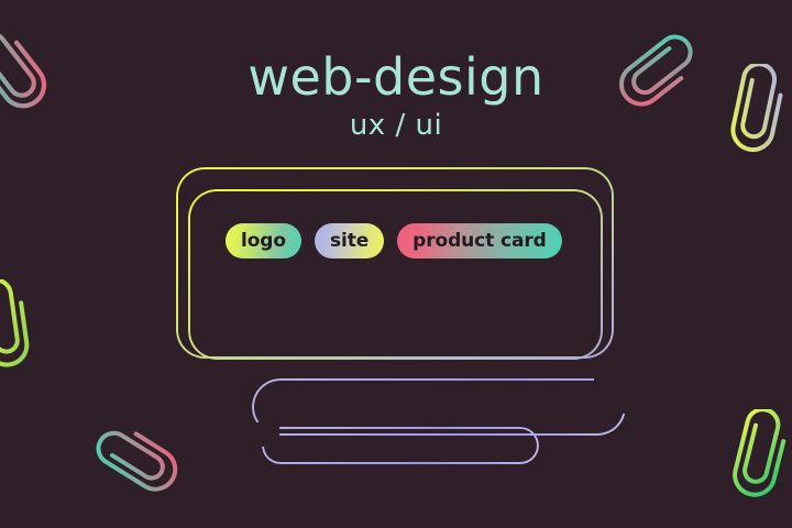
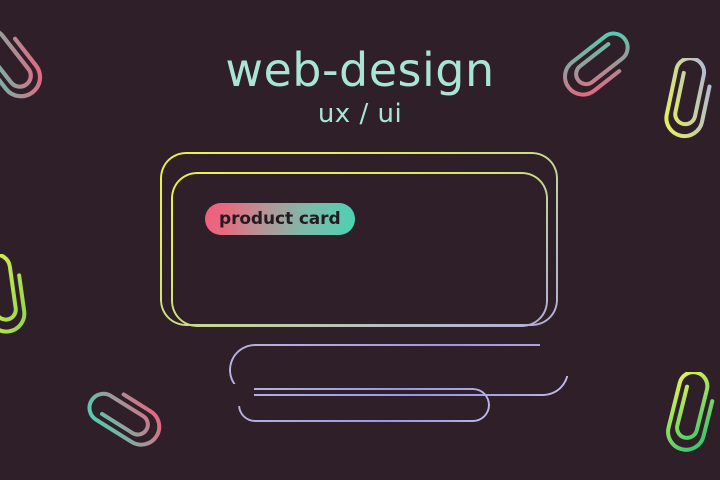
  web-design
  ux / ui
- logo
- site
  product card
